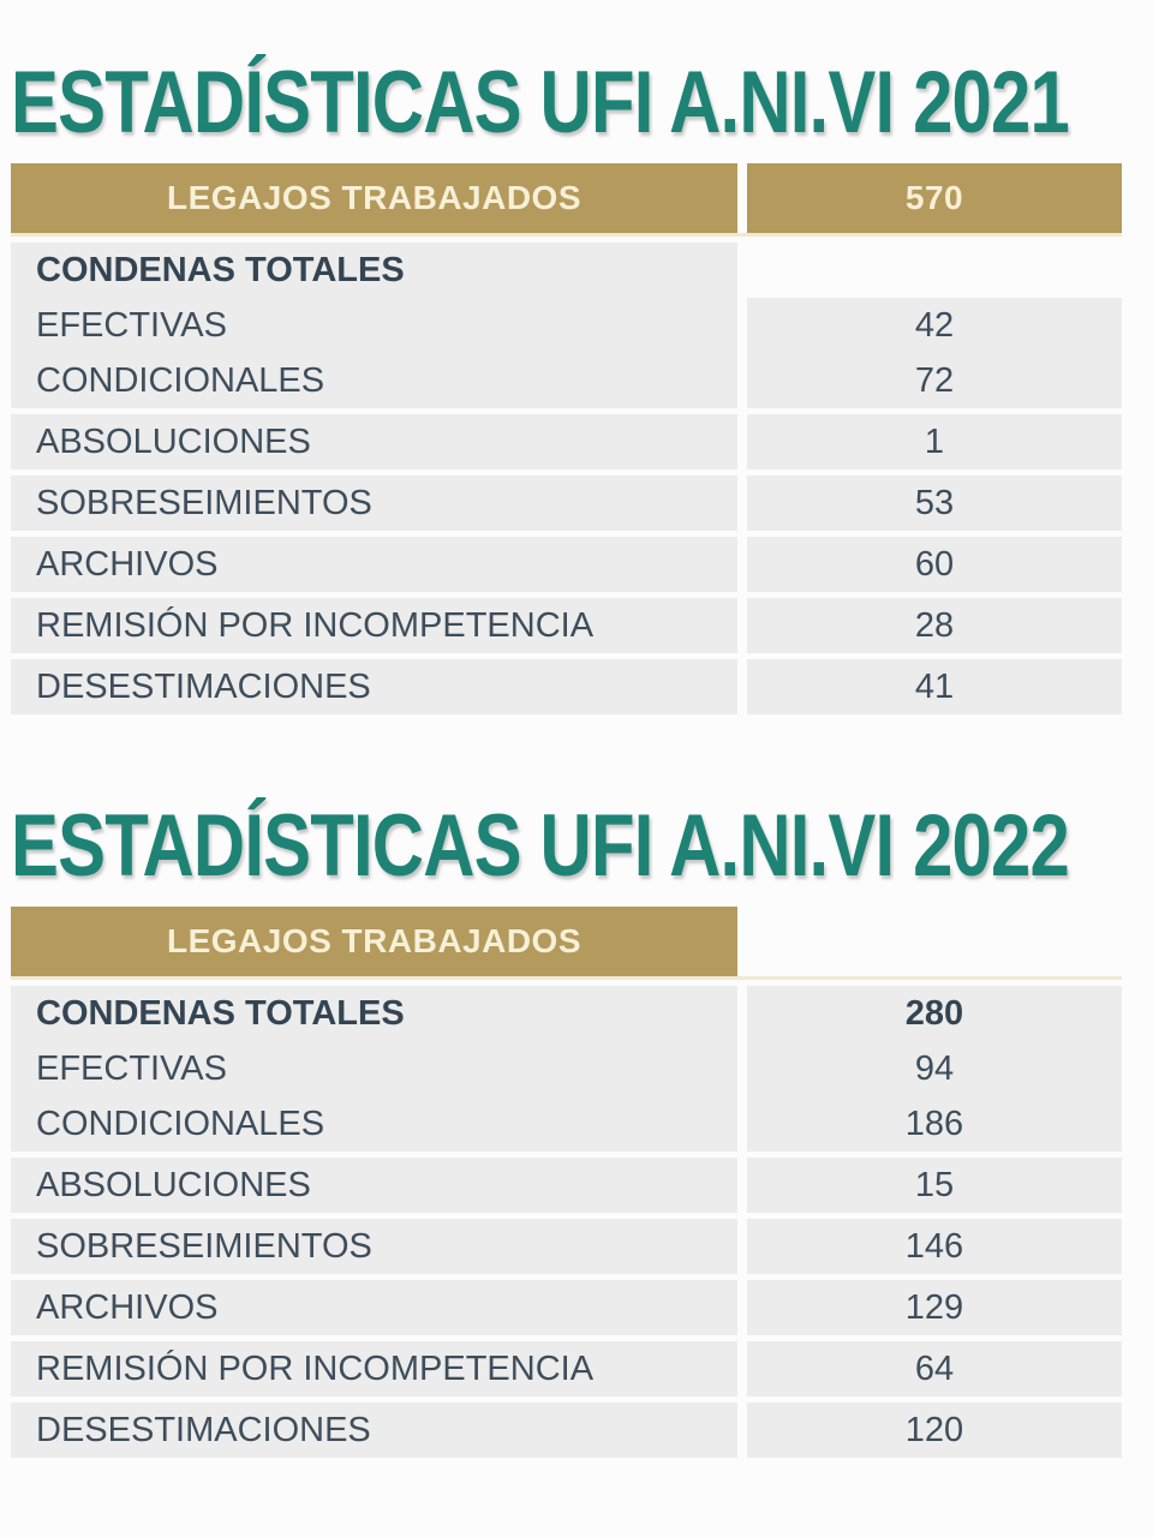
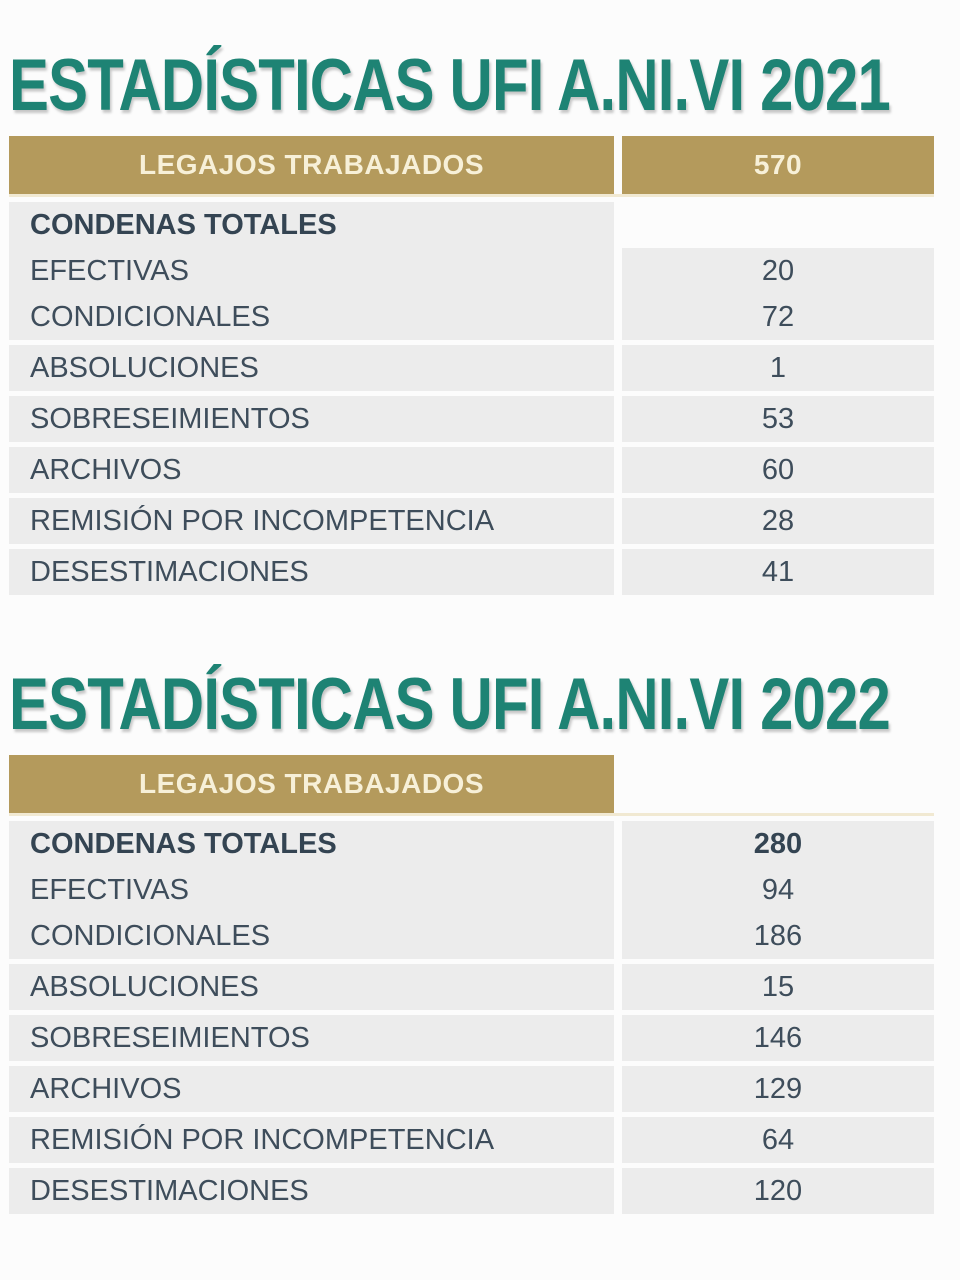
  ESTADÍSTICAS UFI A.NI.VI 2021
  LEGAJOS TRABAJADOS
  570
  CONDENAS TOTALES
  EFECTIVAS
- 42
+ 20
  CONDICIONALES
  72
  ABSOLUCIONES
  1
  SOBRESEIMIENTOS
  53
  ARCHIVOS
  60
  REMISIÓN POR INCOMPETENCIA
  28
  DESESTIMACIONES
  41
  ESTADÍSTICAS UFI A.NI.VI 2022
  LEGAJOS TRABAJADOS
  CONDENAS TOTALES
  280
  EFECTIVAS
  94
  CONDICIONALES
  186
  ABSOLUCIONES
  15
  SOBRESEIMIENTOS
  146
  ARCHIVOS
  129
  REMISIÓN POR INCOMPETENCIA
  64
  DESESTIMACIONES
  120
